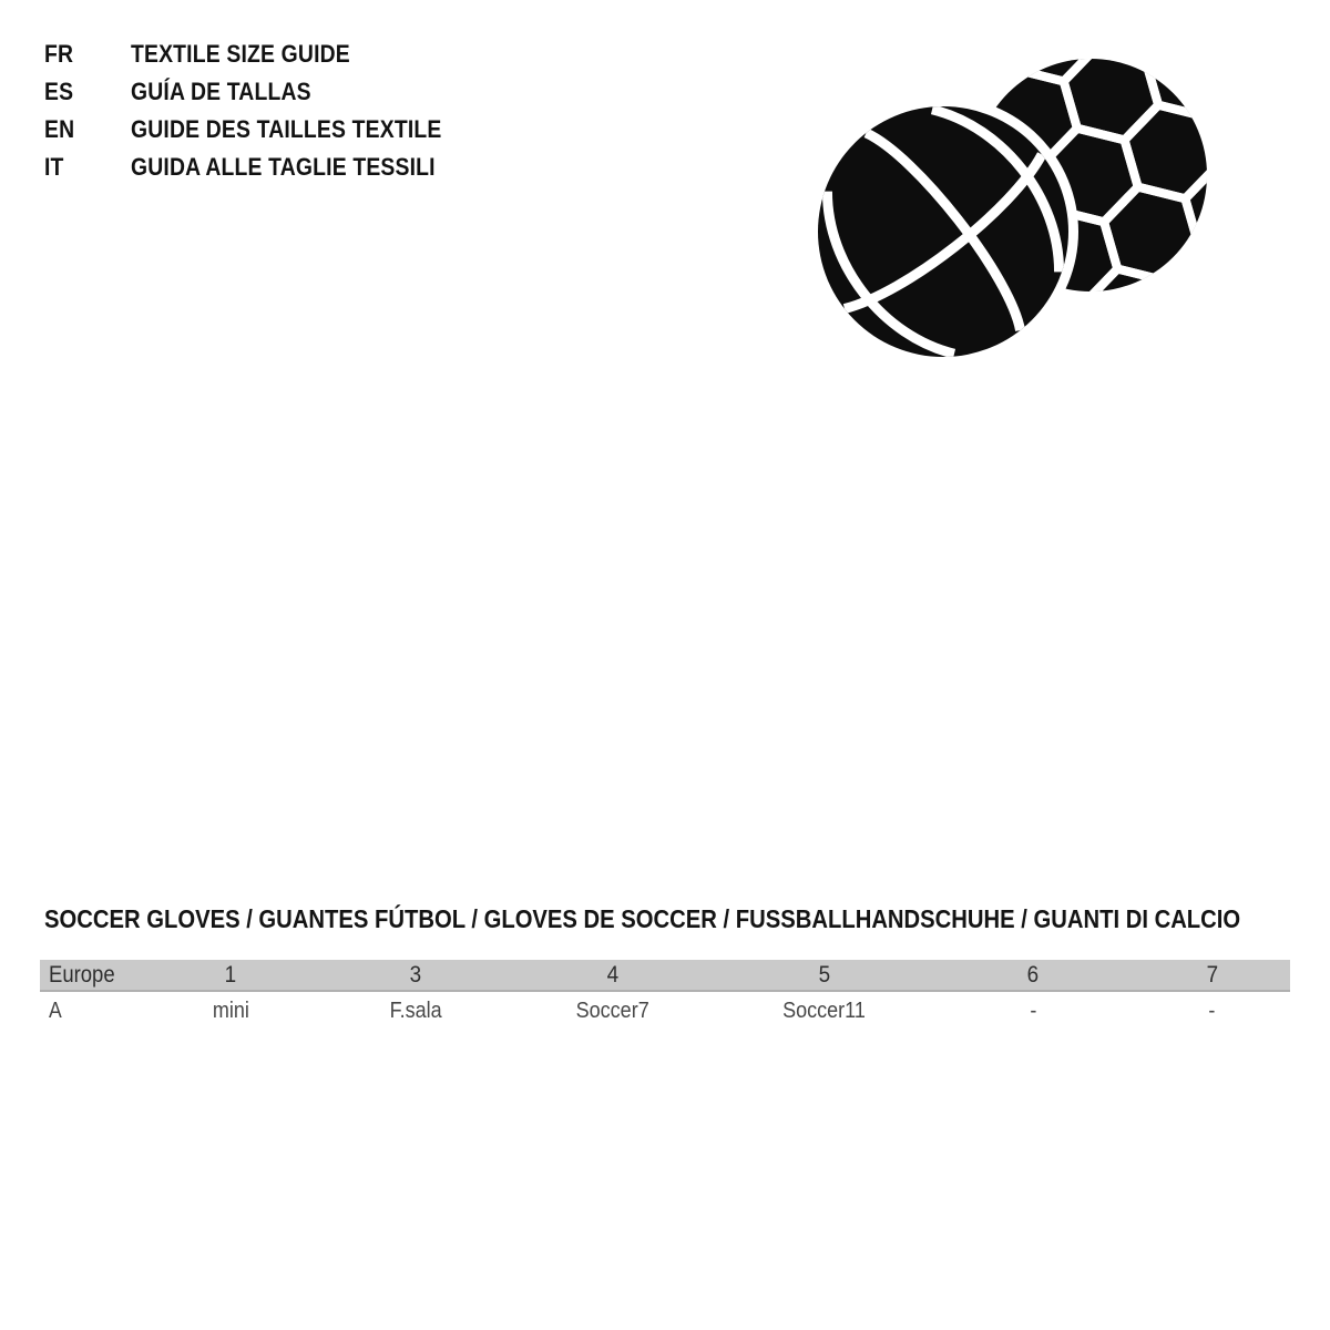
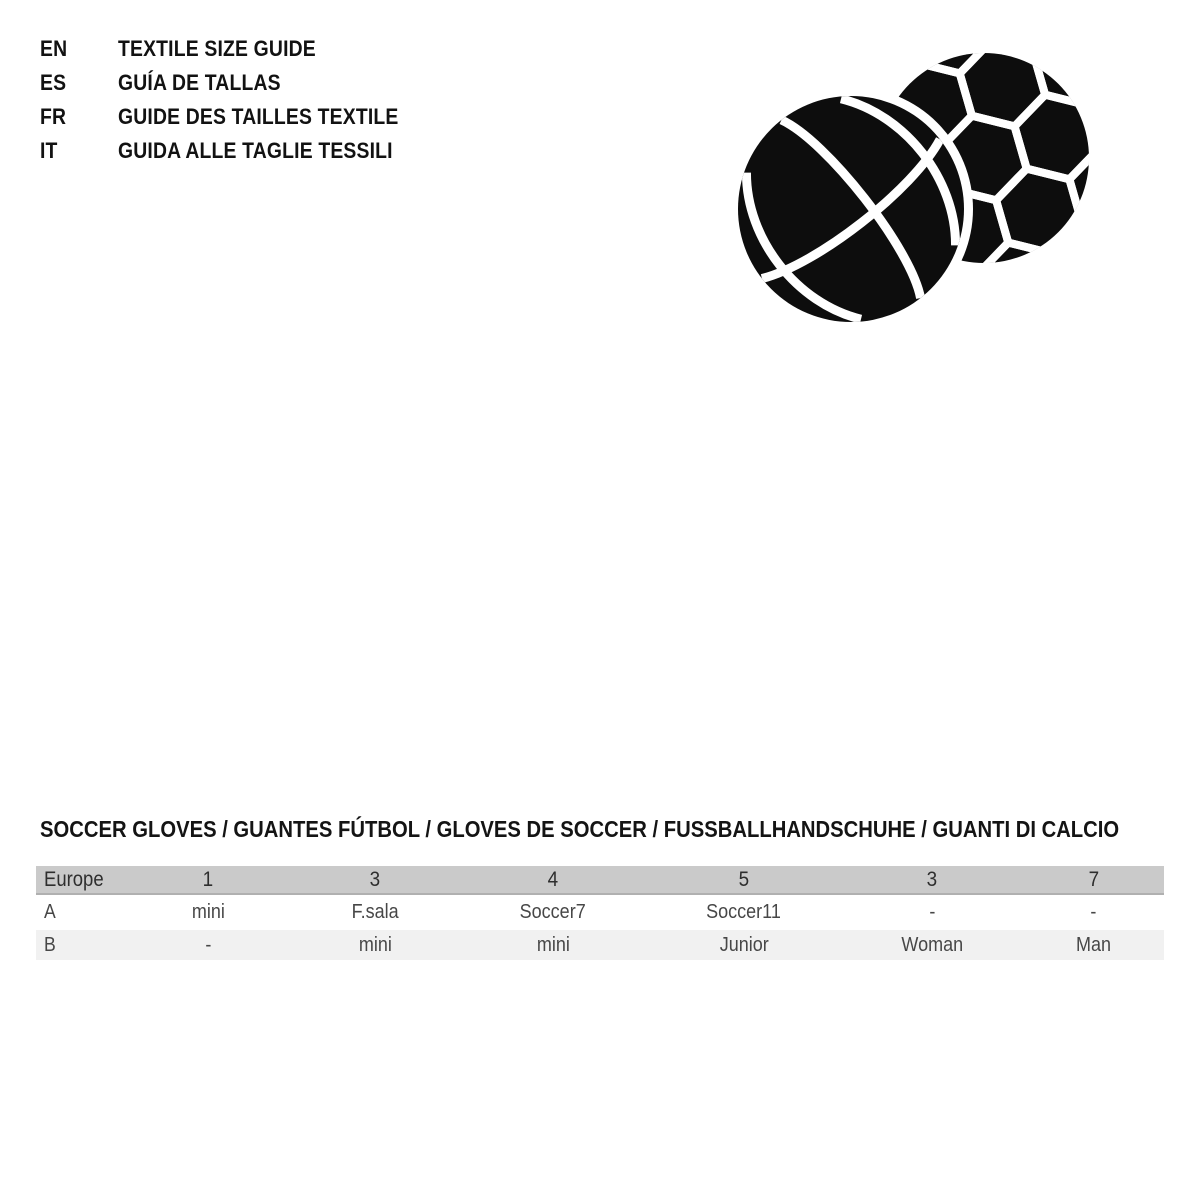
- FR
+ EN
  TEXTILE SIZE GUIDE
  ES
  GUÍA DE TALLAS
- EN
+ FR
  GUIDE DES TAILLES TEXTILE
  IT
  GUIDA ALLE TAGLIE TESSILI
  SOCCER GLOVES / GUANTES FÚTBOL / GLOVES DE SOCCER / FUSSBALLHANDSCHUHE / GUANTI DI CALCIO
- Europe	1	3	4	5	6	7
+ Europe	1	3	4	5	3	7
  A	mini	F.sala	Soccer7	Soccer11	-	-
+ B	-	mini	mini	Junior	Woman	Man
